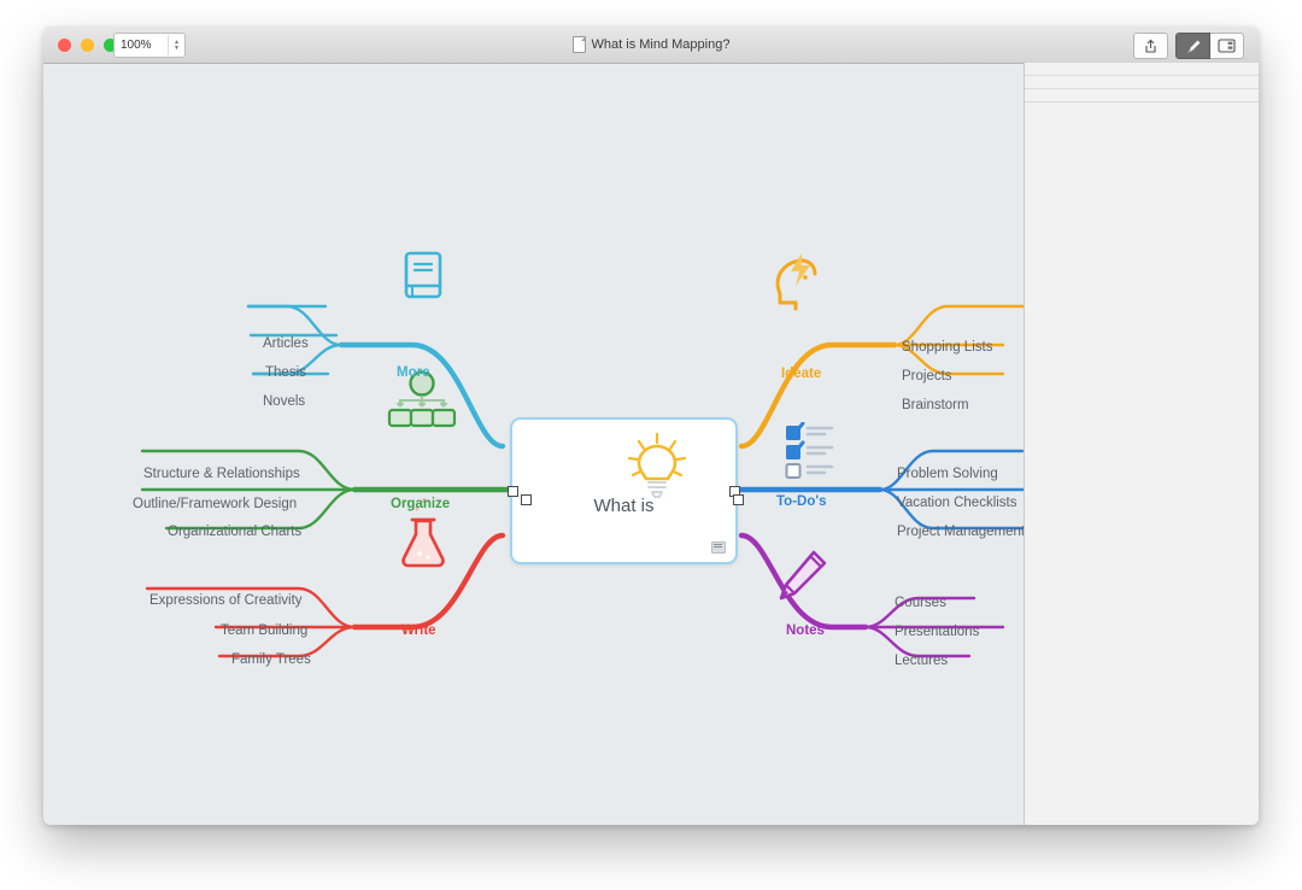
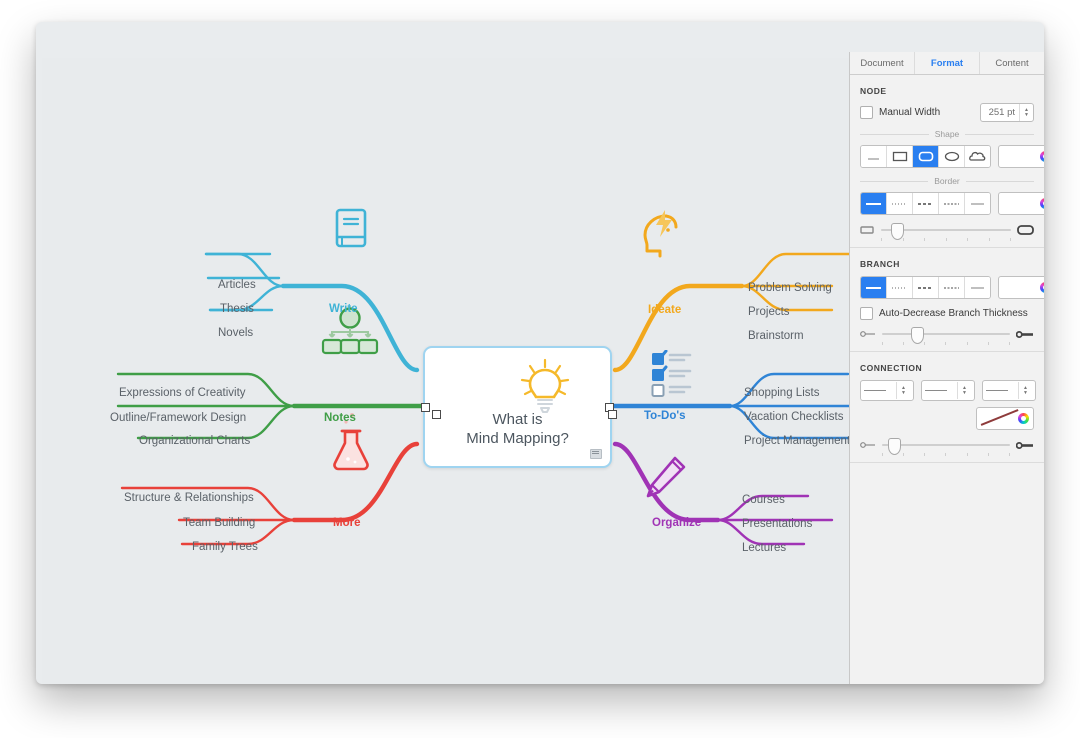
- 100%
- What is Mind Mapping?
- More
+ Write
- Organize
+ Notes
- Write
+ More
  Ideate
  To-Do's
- Notes
+ Organize
  Articles
  Thesis
  Novels
- Structure & Relationships
+ Expressions of Creativity
  Outline/Framework Design
  Organizational Charts
- Expressions of Creativity
+ Structure & Relationships
  Team Building
  Family Trees
- Shopping Lists
+ Problem Solving
  Projects
  Brainstorm
- Problem Solving
+ Shopping Lists
  Vacation Checklists
  Project Managemen
  Courses
  Presentations
  Lectures
  What is
+ Mind Mapping?
+ Document
+ Format
+ Content
+ NODE
+ Manual Width
+ 251 pt
+ Shape
+ Border
+ BRANCH
+ Auto-Decrease Branch Thickness
+ CONNECTION
